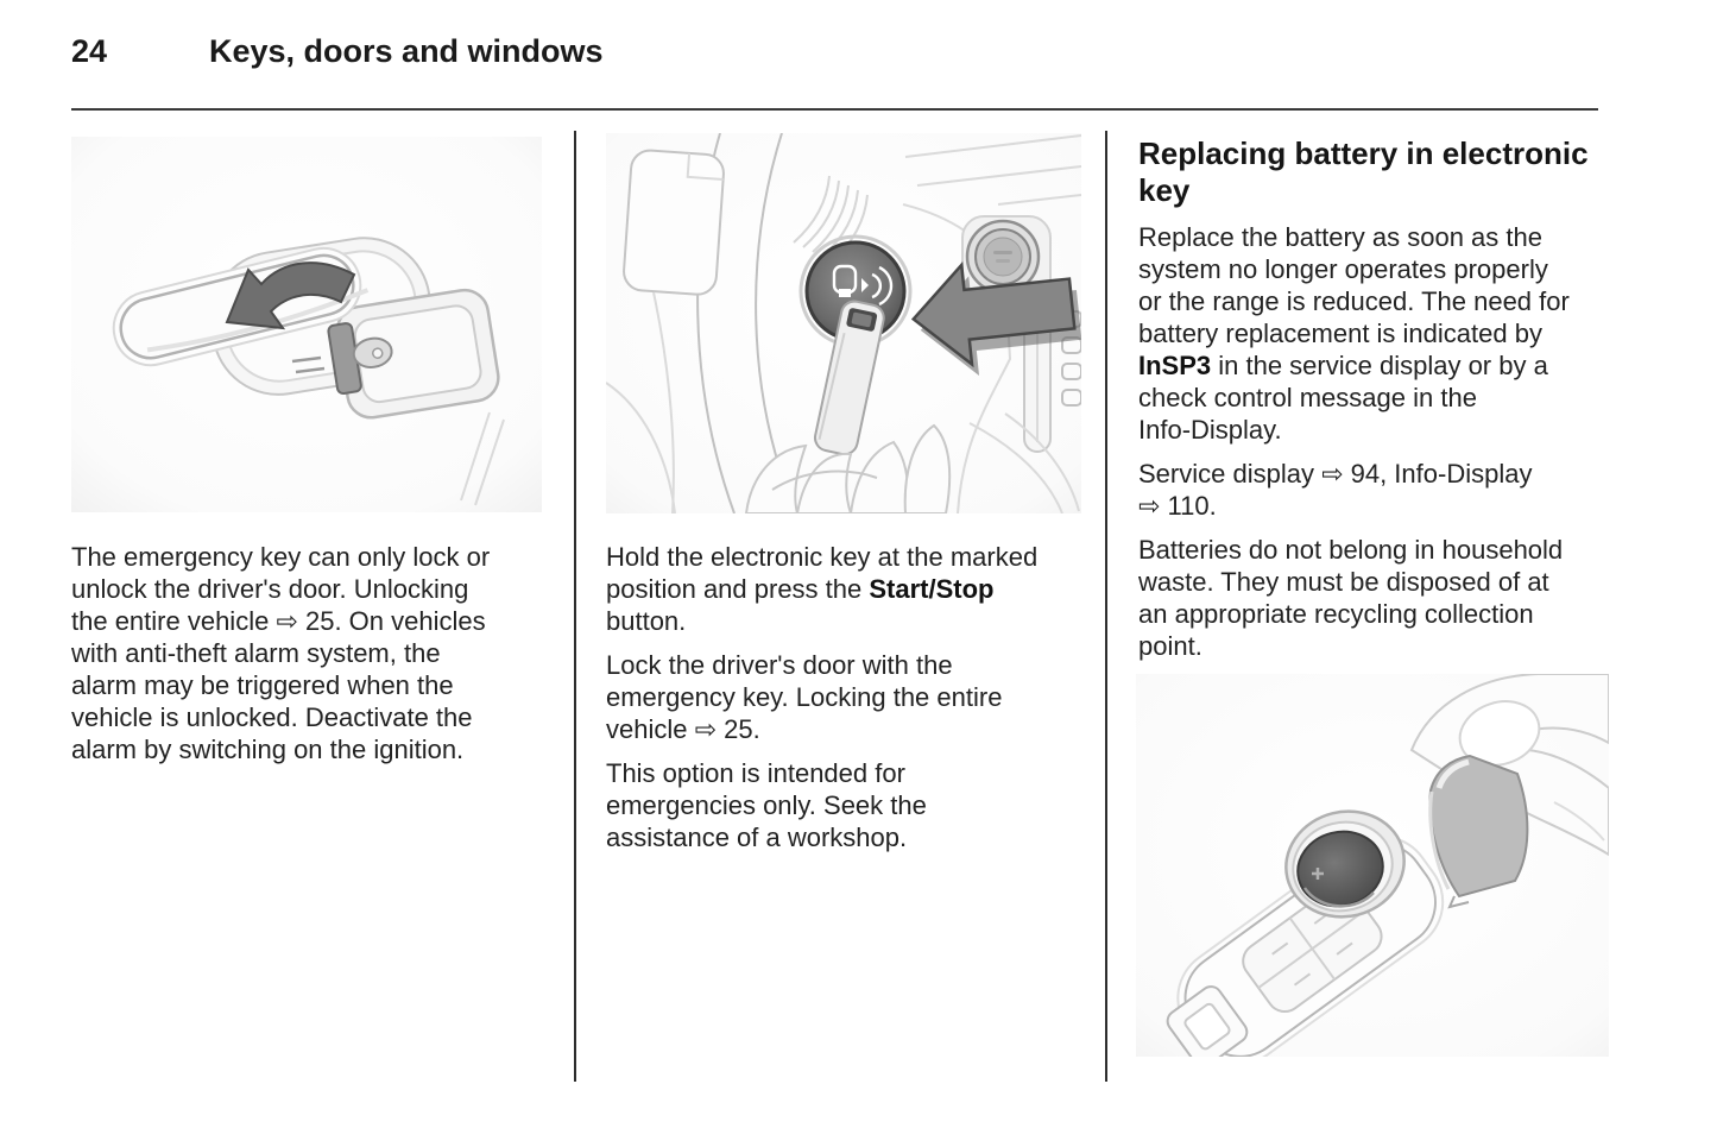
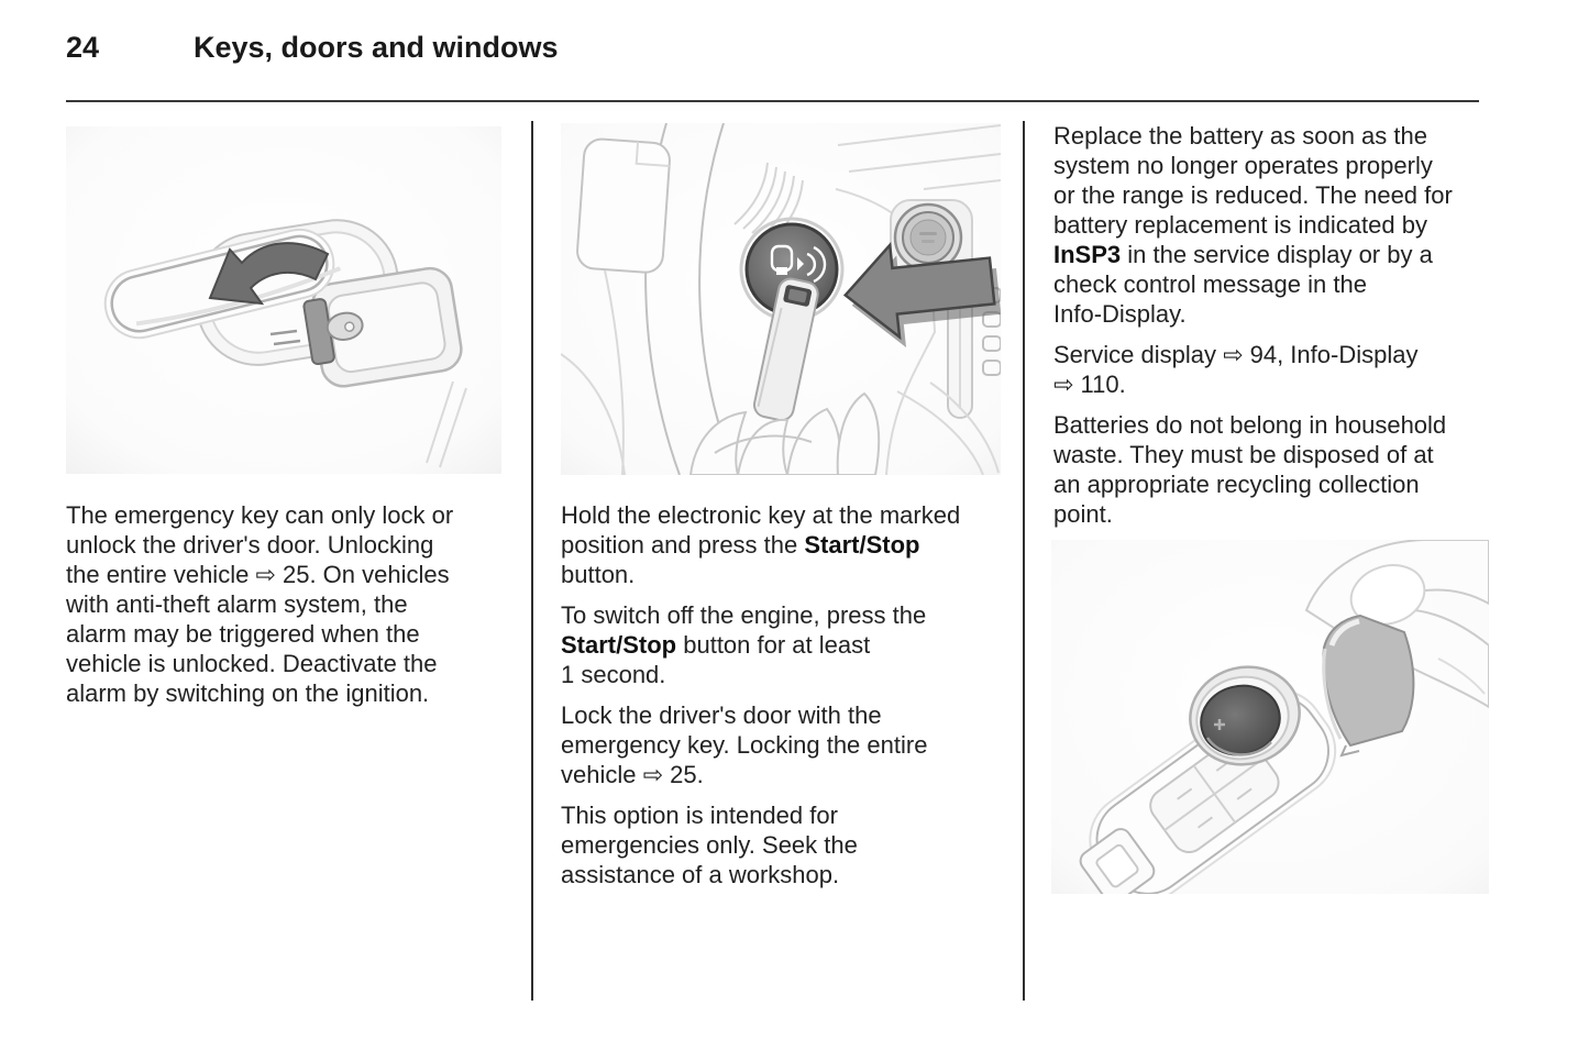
  24
  Keys, doors and windows
  The emergency key can only lock or
  unlock the driver's door. Unlocking
  the entire vehicle ⇨ 25. On vehicles
  with anti-theft alarm system, the
  alarm may be triggered when the
  vehicle is unlocked. Deactivate the
  alarm by switching on the ignition.
  Hold the electronic key at the marked
  position and press the Start/Stop
  button.
+ To switch off the engine, press the
+ Start/Stop button for at least
+ 1 second.
  Lock the driver's door with the
  emergency key. Locking the entire
  vehicle ⇨ 25.
  This option is intended for
  emergencies only. Seek the
  assistance of a workshop.
- Replacing battery in electronic
- key
  Replace the battery as soon as the
  system no longer operates properly
  or the range is reduced. The need for
  battery replacement is indicated by
  InSP3 in the service display or by a
  check control message in the
  Info-Display.
  Service display ⇨ 94, Info-Display
  ⇨ 110.
  Batteries do not belong in household
  waste. They must be disposed of at
  an appropriate recycling collection
  point.
